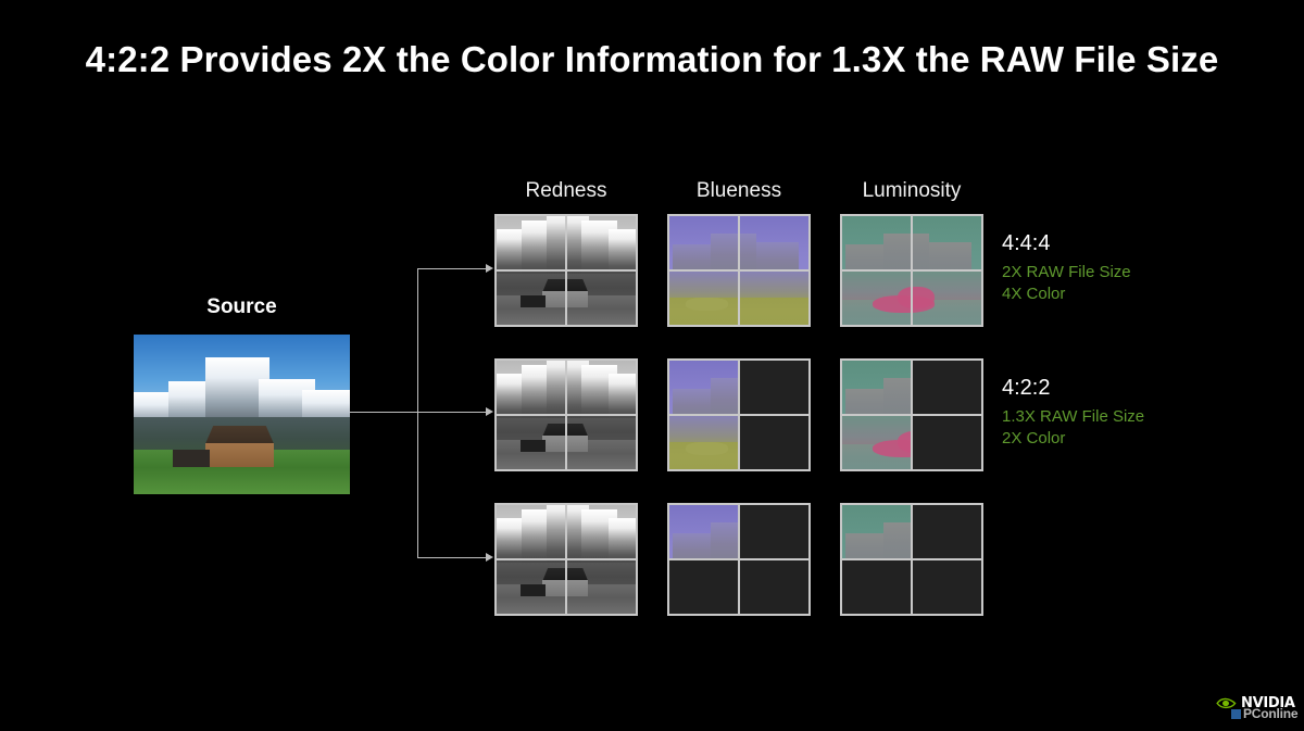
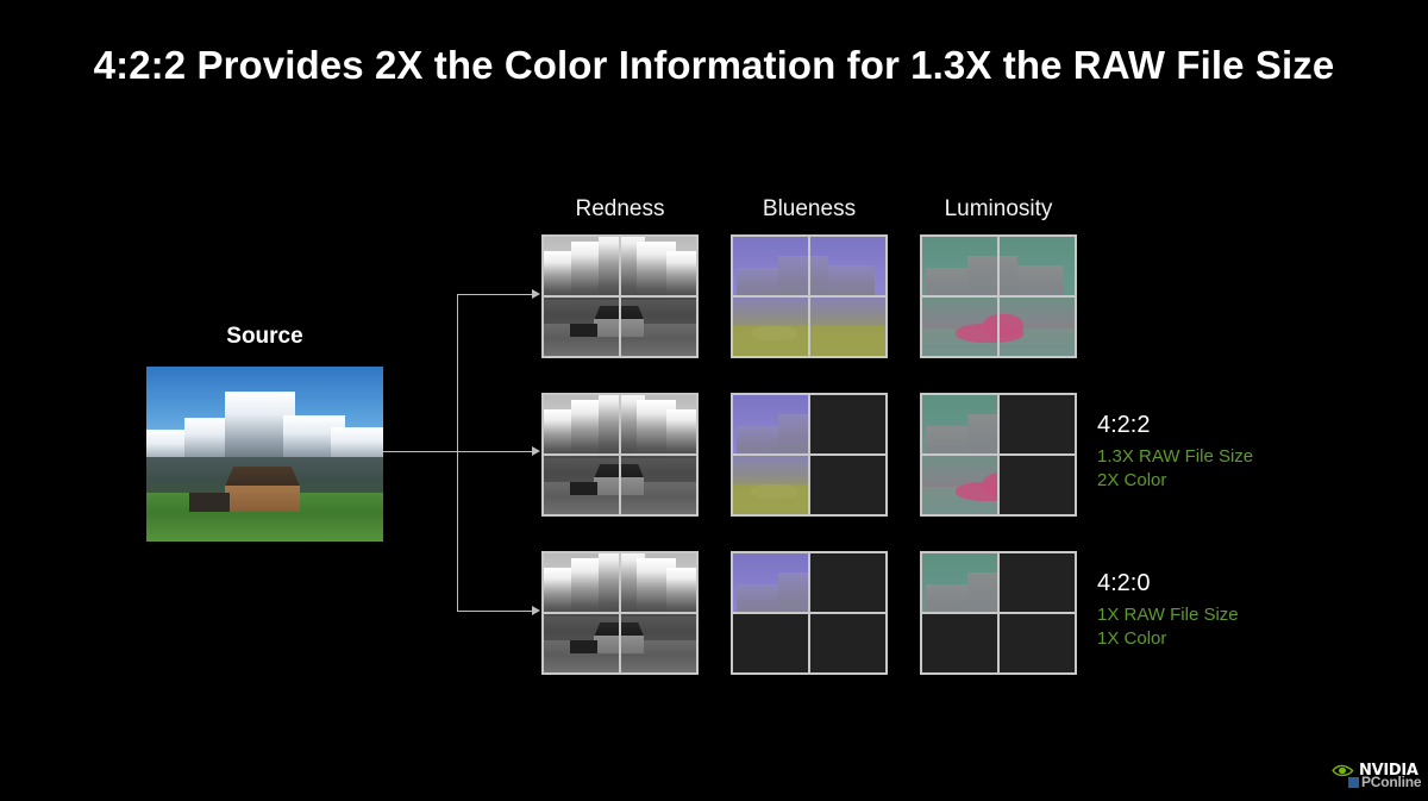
  4:2:2 Provides 2X the Color Information for 1.3X the RAW File Size
  Redness
  Blueness
  Luminosity
  Source
- 4:4:4
- 2X RAW File Size
- 4X Color
  4:2:2
  1.3X RAW File Size
  2X Color
+ 4:2:0
+ 1X RAW File Size
+ 1X Color
  NVIDIA
  PConline
